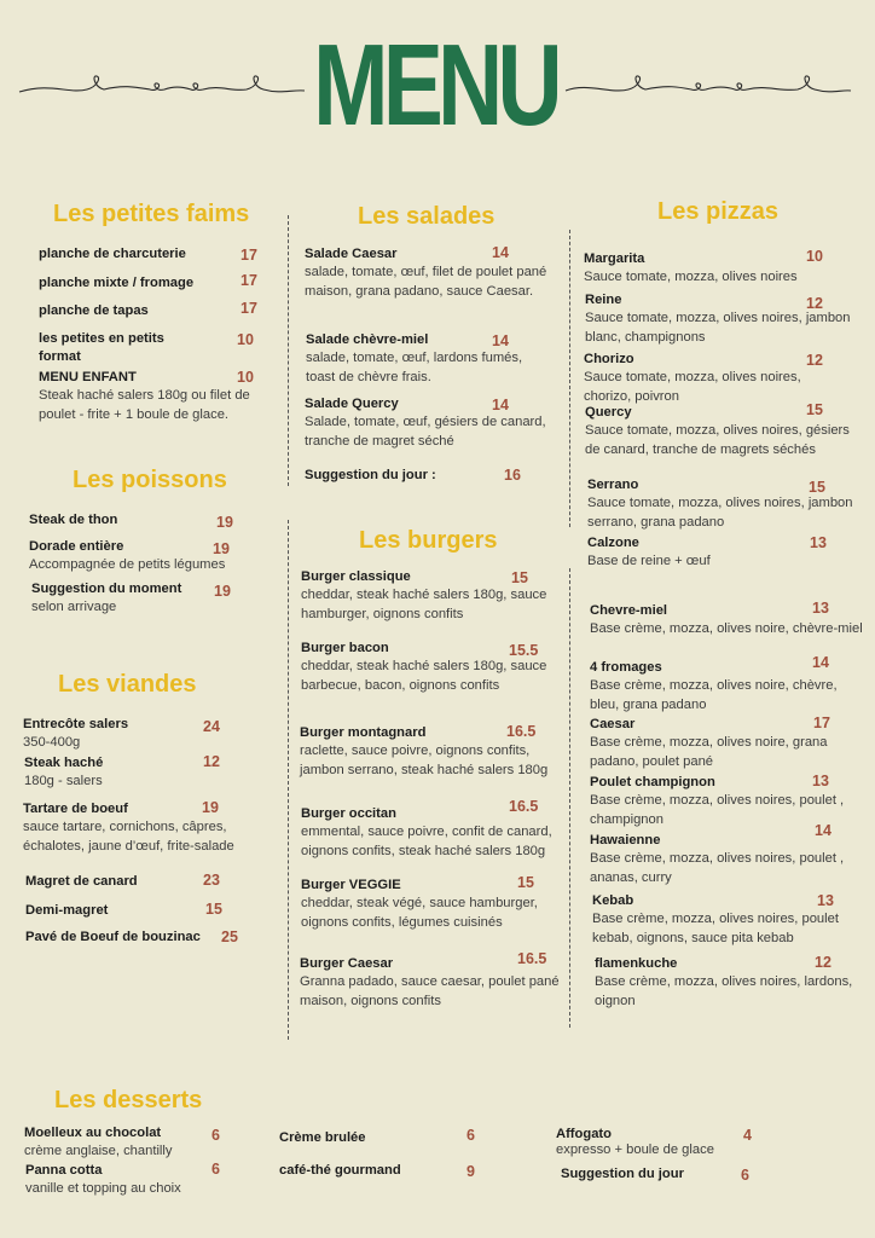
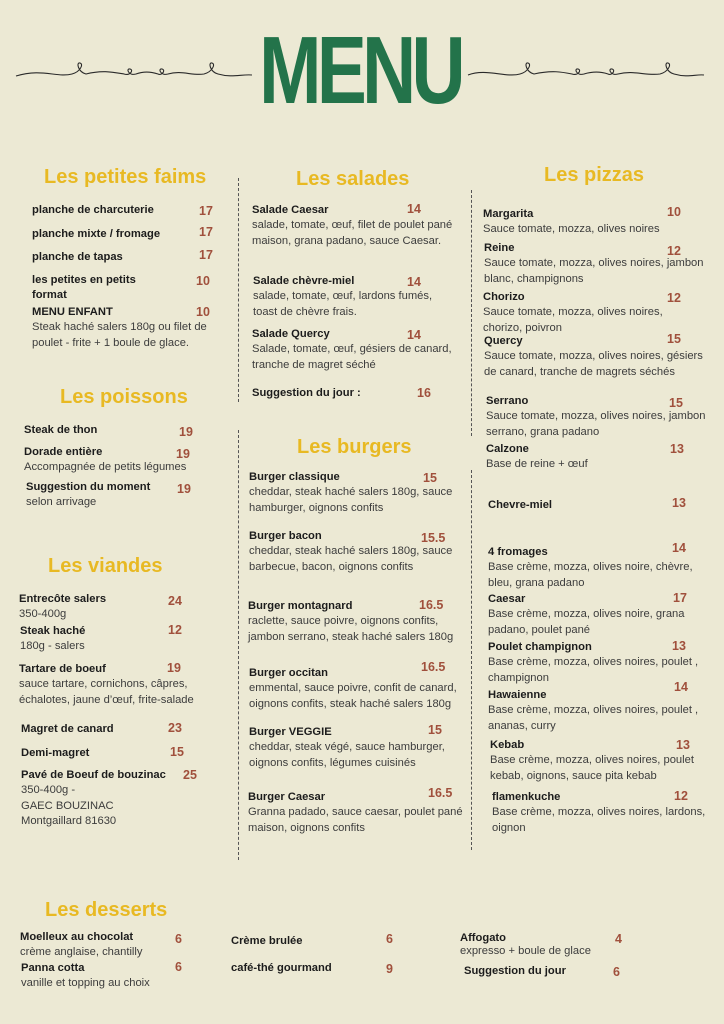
  MENU
  Les petites faims
  planche de charcuterie
  17
  planche mixte / fromage
  17
  planche de tapas
  17
  les petites en petits format
  10
  MENU ENFANT
  Steak haché salers 180g ou filet de poulet - frite + 1 boule de glace.
  10
  Les poissons
  Steak de thon
  19
  Dorade entière
  Accompagnée de petits légumes
  19
  Suggestion du moment
  selon arrivage
  19
  Les viandes
  Entrecôte salers
  350-400g
  24
  Steak haché
  180g - salers
  12
  Tartare de boeuf
  sauce tartare, cornichons, câpres, échalotes, jaune d’œuf, frite-salade
  19
  Magret de canard
  23
  Demi-magret
  15
  Pavé de Boeuf de bouzinac
+ 350-400g -
+ GAEC BOUZINAC
+ Montgaillard 81630
  25
  Les salades
  Salade Caesar
  salade, tomate, œuf, filet de poulet pané maison, grana padano, sauce Caesar.
  14
  Salade chèvre-miel
  salade, tomate, œuf, lardons fumés, toast de chèvre frais.
  14
  Salade Quercy
  Salade, tomate, œuf, gésiers de canard, tranche de magret séché
  14
  Suggestion du jour :
  16
  Les burgers
  Burger classique
  cheddar, steak haché salers 180g, sauce hamburger, oignons confits
  15
  Burger bacon
  cheddar, steak haché salers 180g, sauce barbecue, bacon, oignons confits
  15.5
  Burger montagnard
  raclette, sauce poivre, oignons confits, jambon serrano, steak haché salers 180g
  16.5
  Burger occitan
  emmental, sauce poivre, confit de canard, oignons confits, steak haché salers 180g
  16.5
  Burger VEGGIE
  cheddar, steak végé, sauce hamburger, oignons confits, légumes cuisinés
  15
  Burger Caesar
  Granna padado, sauce caesar, poulet pané maison, oignons confits
  16.5
  Les pizzas
  Margarita
  Sauce tomate, mozza, olives noires
  10
  Reine
  Sauce tomate, mozza, olives noires, jambon blanc, champignons
  12
  Chorizo
  Sauce tomate, mozza, olives noires, chorizo, poivron
  12
  Quercy
  Sauce tomate, mozza, olives noires, gésiers de canard, tranche de magrets séchés
  15
  Serrano
  Sauce tomate, mozza, olives noires, jambon serrano, grana padano
  15
  Calzone
  Base de reine + œuf
  13
  Chevre-miel
- Base crème, mozza, olives noire, chèvre-miel
  13
  4 fromages
  Base crème, mozza, olives noire, chèvre, bleu, grana padano
  14
  Caesar
  Base crème, mozza, olives noire, grana padano, poulet pané
  17
  Poulet champignon
  Base crème, mozza, olives noires, poulet , champignon
  13
  Hawaienne
  Base crème, mozza, olives noires, poulet , ananas, curry
  14
  Kebab
  Base crème, mozza, olives noires, poulet kebab, oignons, sauce pita kebab
  13
  flamenkuche
  Base crème, mozza, olives noires, lardons, oignon
  12
  Les desserts
  Moelleux au chocolat
  crème anglaise, chantilly
  6
  Panna cotta
  vanille et topping au choix
  6
  Crème brulée
  6
  café-thé gourmand
  9
  Affogato
  expresso + boule de glace
  4
  Suggestion du jour
  6
